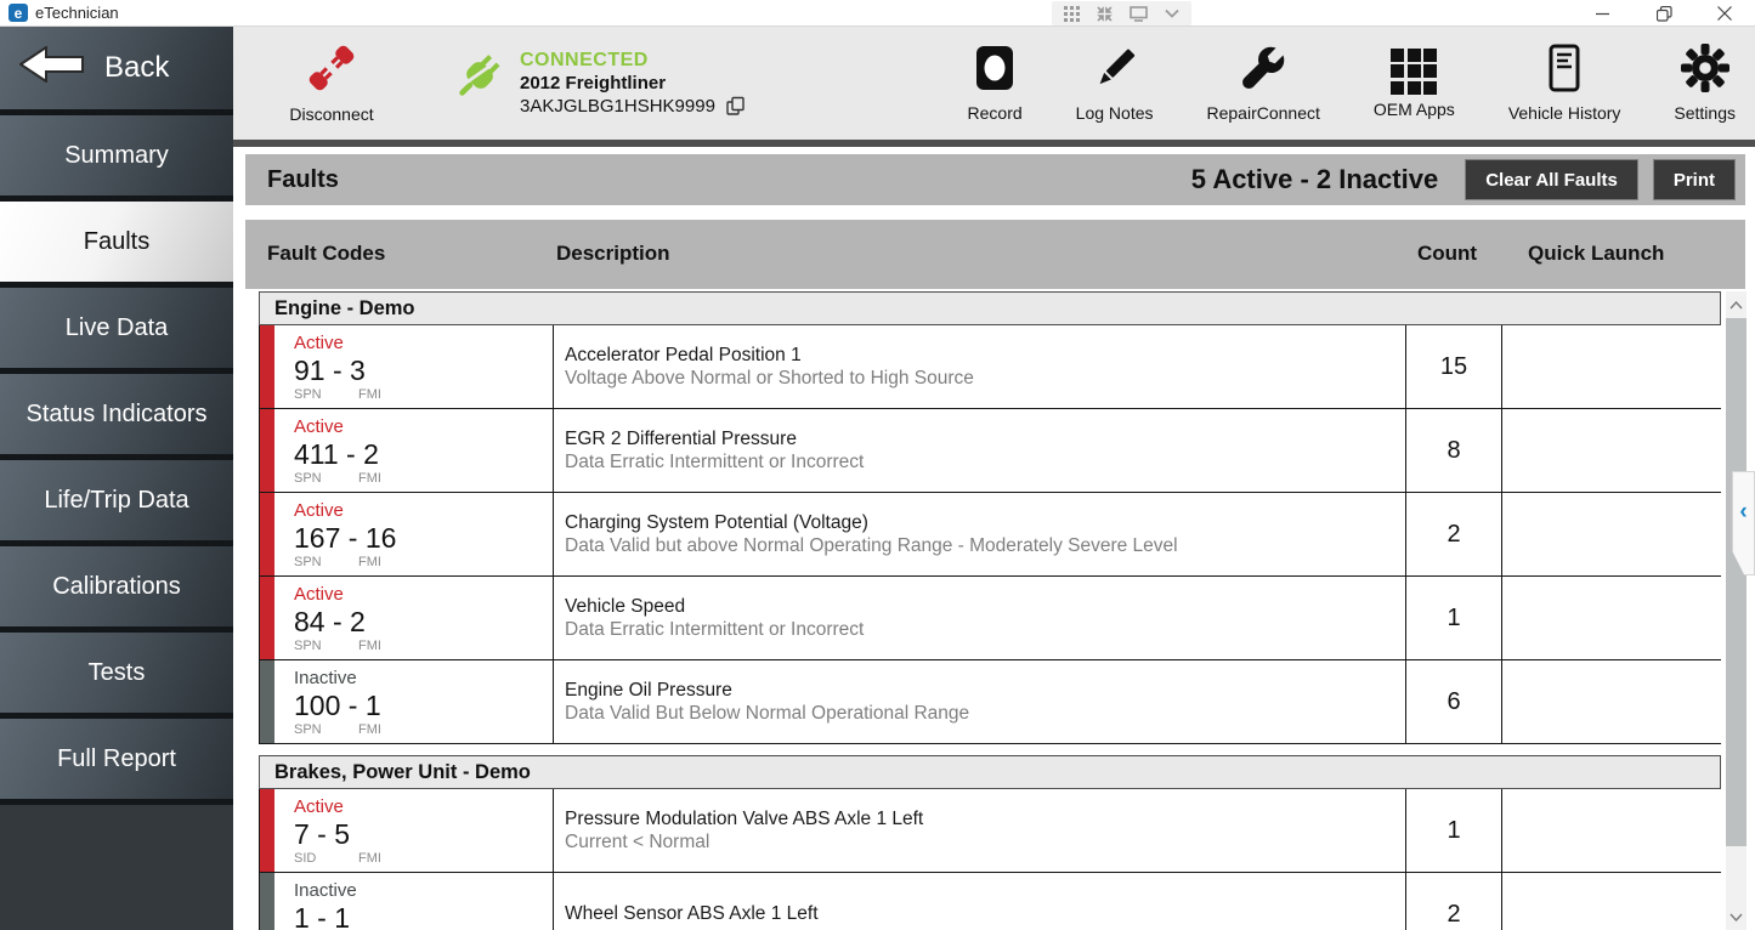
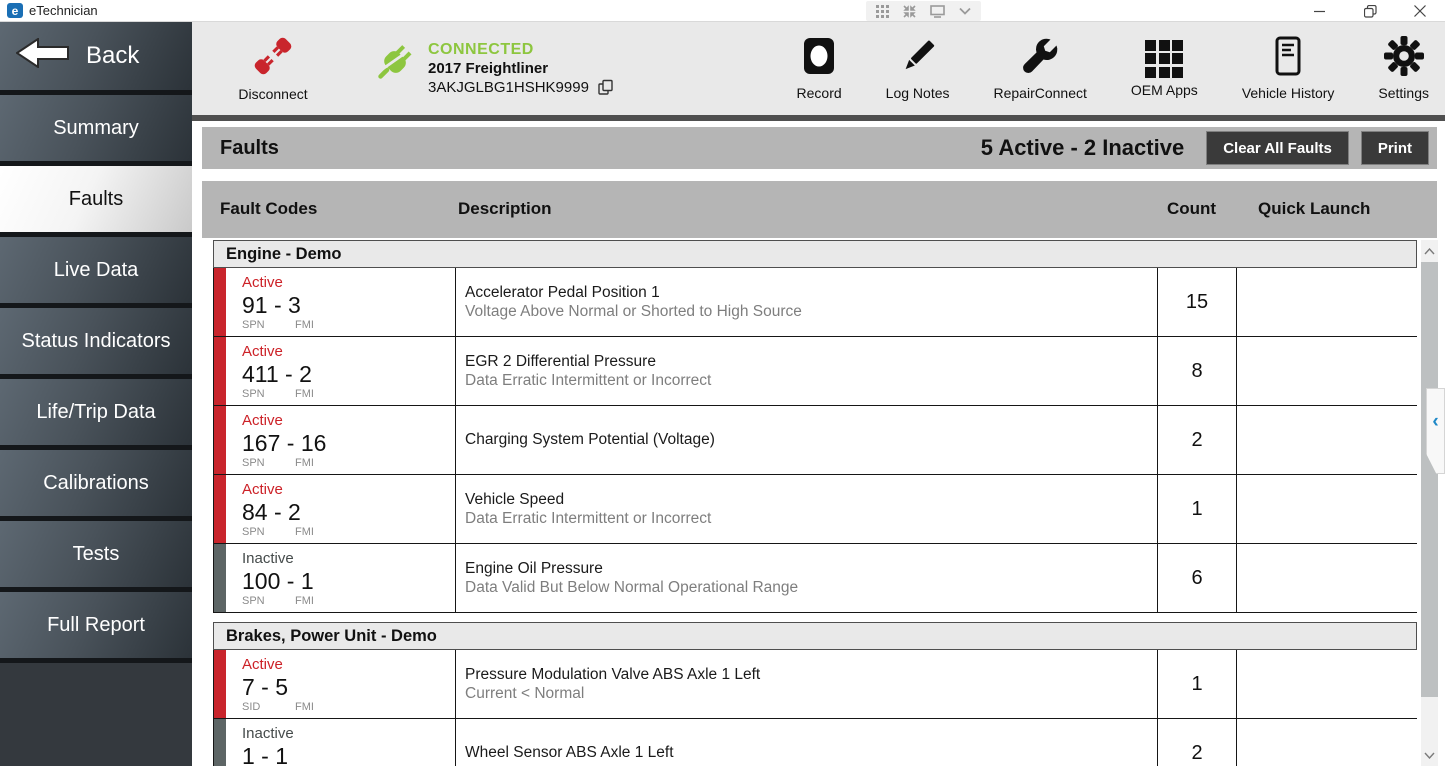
  e
  eTechnician
  Back
  Summary
  Faults
  Live Data
  Status Indicators
  Life/Trip Data
  Calibrations
  Tests
  Full Report
  Disconnect
  CONNECTED
- 2012 Freightliner
+ 2017 Freightliner
  3AKJGLBG1HSHK9999
  Record
  Log Notes
  RepairConnect
  OEM Apps
  Vehicle History
  Settings
  Faults
  5 Active - 2 Inactive
  Clear All Faults
  Print
  Fault Codes
  Description
  Count
  Quick Launch
  Engine - Demo
  Active
  91 - 3
  SPN FMI
  Accelerator Pedal Position 1
  Voltage Above Normal or Shorted to High Source
  15
  Active
  411 - 2
  SPN FMI
  EGR 2 Differential Pressure
  Data Erratic Intermittent or Incorrect
  8
  Active
  167 - 16
  SPN FMI
  Charging System Potential (Voltage)
- Data Valid but above Normal Operating Range - Moderately Severe Level
  2
  Active
  84 - 2
  SPN FMI
  Vehicle Speed
  Data Erratic Intermittent or Incorrect
  1
  Inactive
  100 - 1
  SPN FMI
  Engine Oil Pressure
  Data Valid But Below Normal Operational Range
  6
  Brakes, Power Unit - Demo
  Active
  7 - 5
  SID FMI
  Pressure Modulation Valve ABS Axle 1 Left
  Current < Normal
  1
  Inactive
  1 - 1
  Wheel Sensor ABS Axle 1 Left
  2
  ‹
